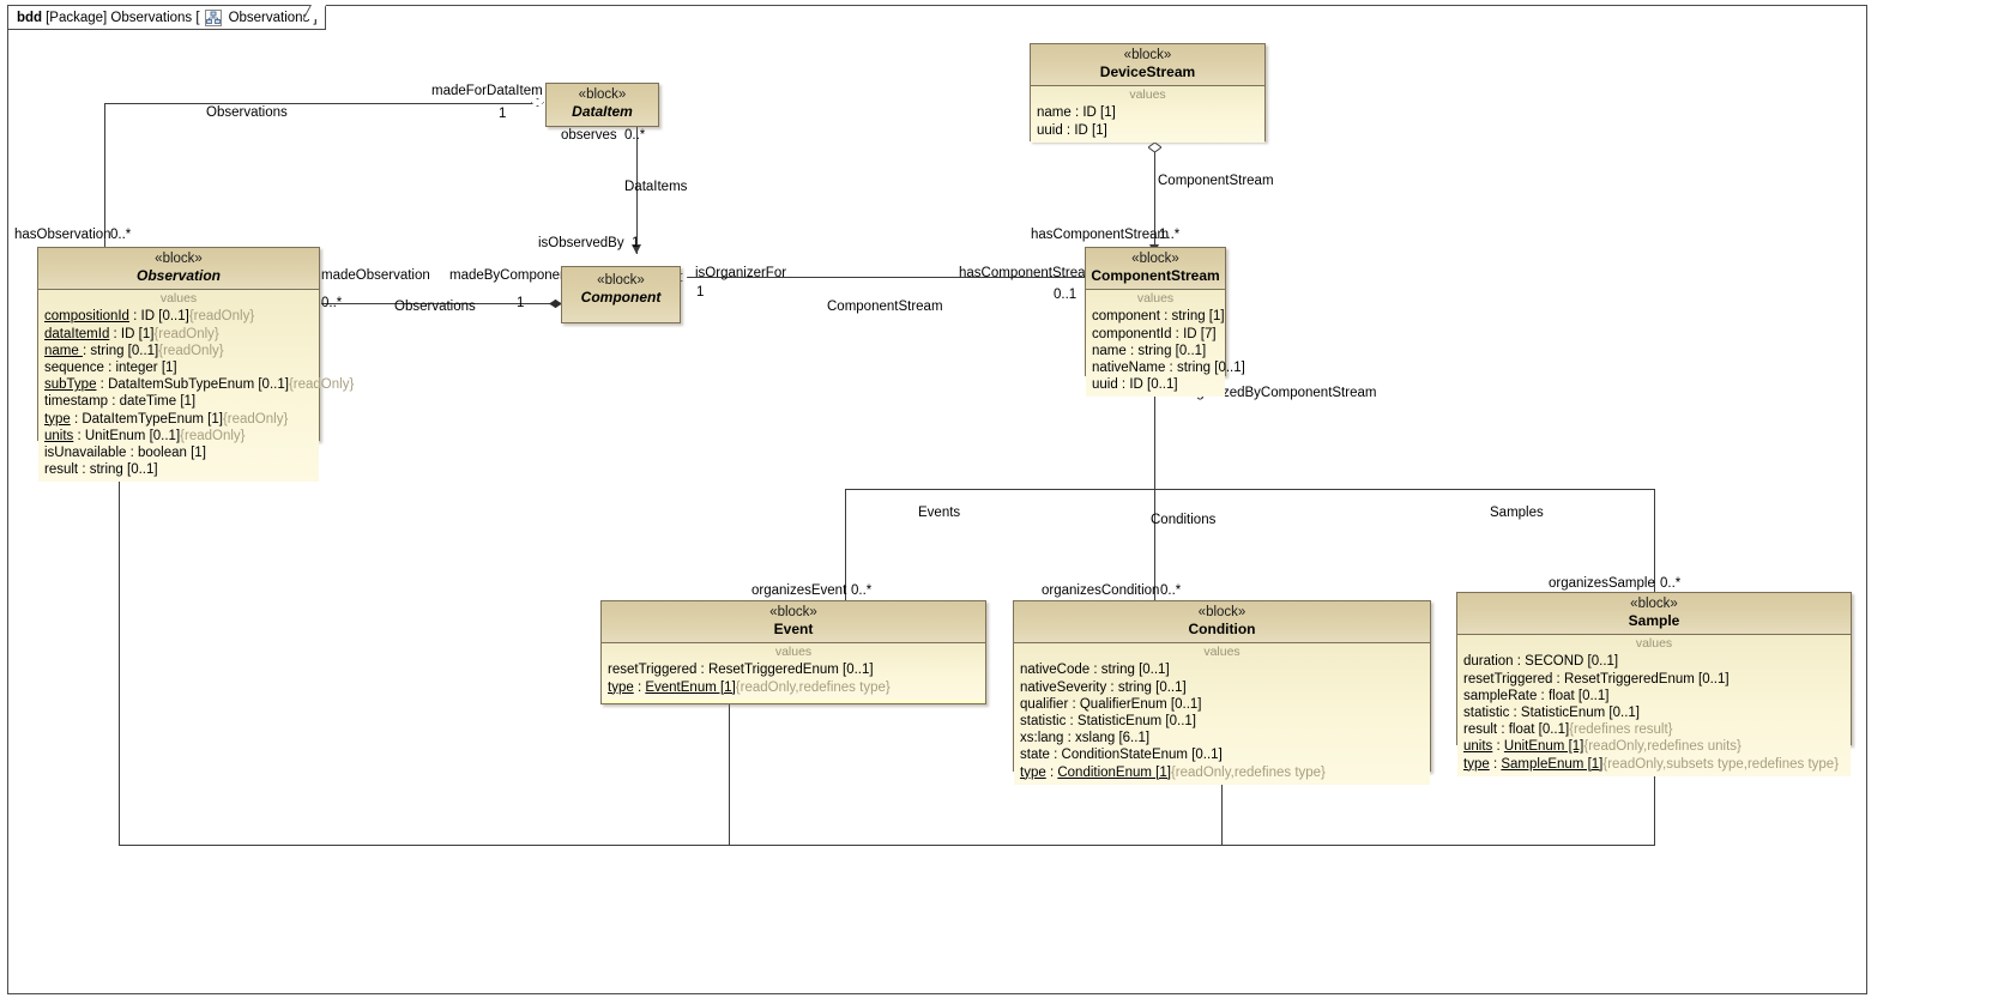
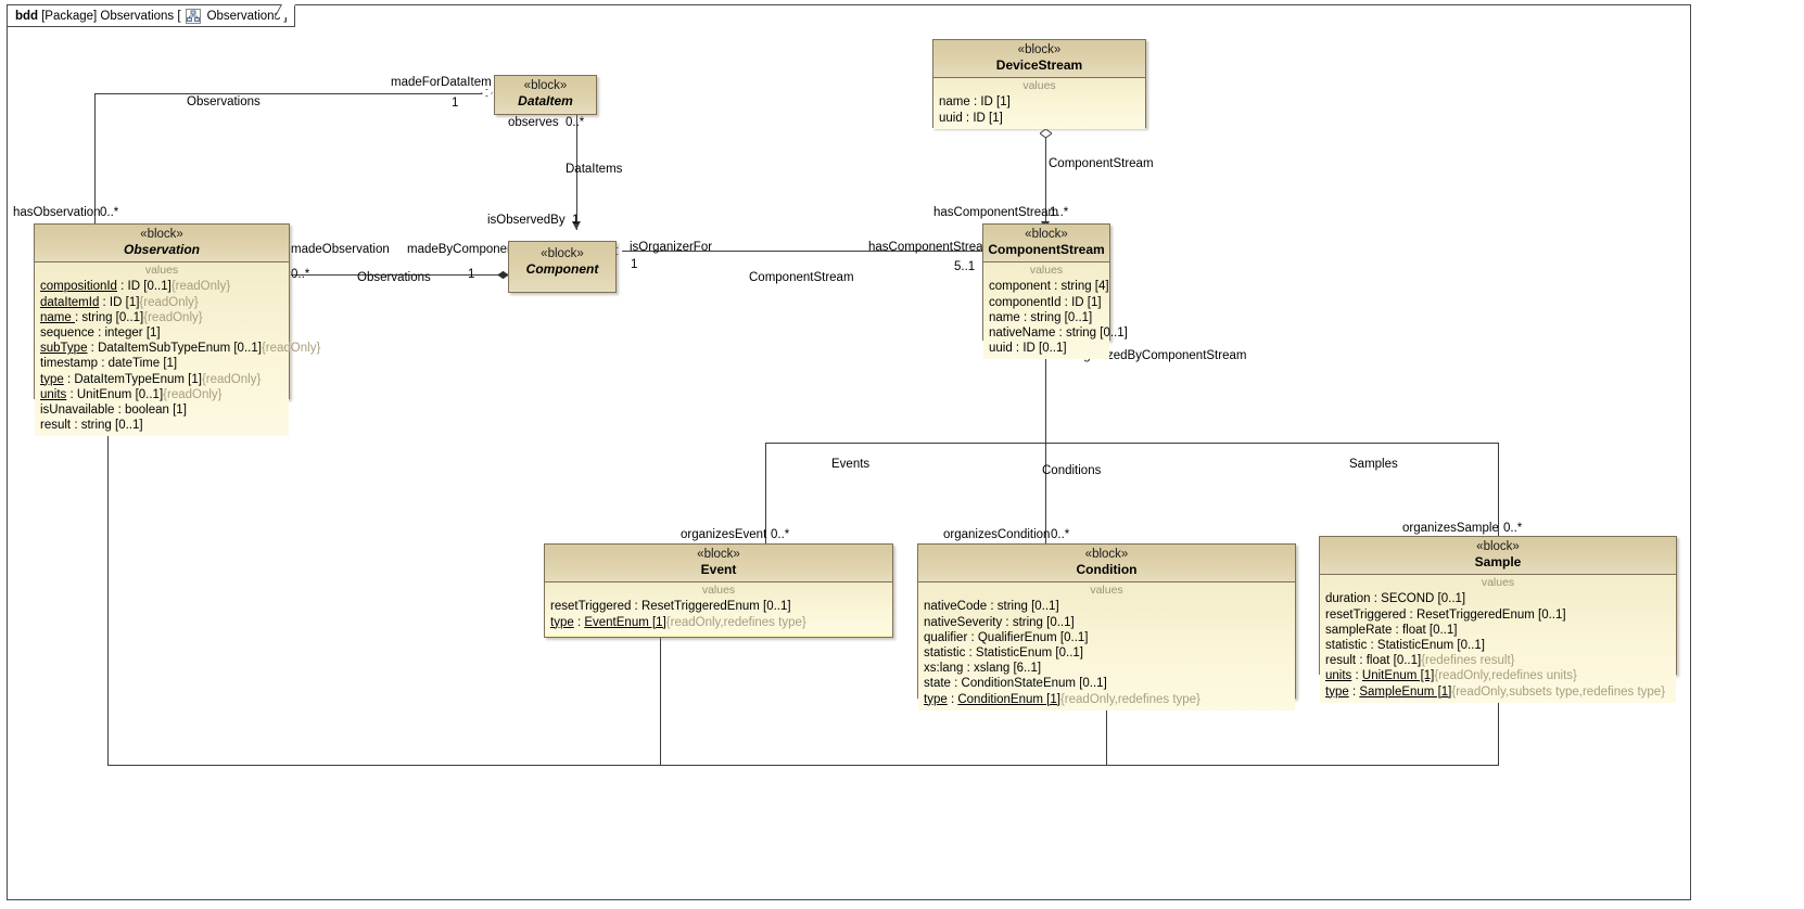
  bdd
  [Package] Observations [
  Observation
  madeForDataItem
  1
  Observations
  hasObservation
  0..*
  observes
  0..*
  DataItems
  isObservedBy
  1
  madeObservation
  0..*
  madeByCompone
  1
  Observations
  isOrganizerFor
  1
  hasComponentStrea
- 0..1
+ 5..1
  ComponentStream
  ComponentStream
  hasComponentStream
  1..*
  zedByComponentStream
  Events
  Conditions
  Samples
  organizesEvent
  0..*
  organizesCondition
  0..*
  organizesSample
  0..*
  «block»
  DataItem
  «block»
  DeviceStream
  values
  name : ID [1]
  uuid : ID [1]
  «block»
  Observation
  values
  compositionId : ID [0..1]{readOnly}
  dataItemId : ID [1]{readOnly}
  name : string [0..1]{readOnly}
  sequence : integer [1]
  subType : DataItemSubTypeEnum [0..1]{readOnly}
  timestamp : dateTime [1]
  type : DataItemTypeEnum [1]{readOnly}
  units : UnitEnum [0..1]{readOnly}
  isUnavailable : boolean [1]
  result : string [0..1]
  «block»
  Component
  «block»
  ComponentStream
  values
- component : string [1]
+ component : string [4]
- componentId : ID [7]
+ componentId : ID [1]
  name : string [0..1]
  nativeName : string [0..1]
  uuid : ID [0..1]
  «block»
  Event
  values
  resetTriggered : ResetTriggeredEnum [0..1]
  type : EventEnum [1]{readOnly,redefines type}
  «block»
  Condition
  values
  nativeCode : string [0..1]
  nativeSeverity : string [0..1]
  qualifier : QualifierEnum [0..1]
  statistic : StatisticEnum [0..1]
  xs:lang : xslang [6..1]
  state : ConditionStateEnum [0..1]
  type : ConditionEnum [1]{readOnly,redefines type}
  «block»
  Sample
  values
  duration : SECOND [0..1]
  resetTriggered : ResetTriggeredEnum [0..1]
  sampleRate : float [0..1]
  statistic : StatisticEnum [0..1]
  result : float [0..1]{redefines result}
  units : UnitEnum [1]{readOnly,redefines units}
  type : SampleEnum [1]{readOnly,subsets type,redefines type}
